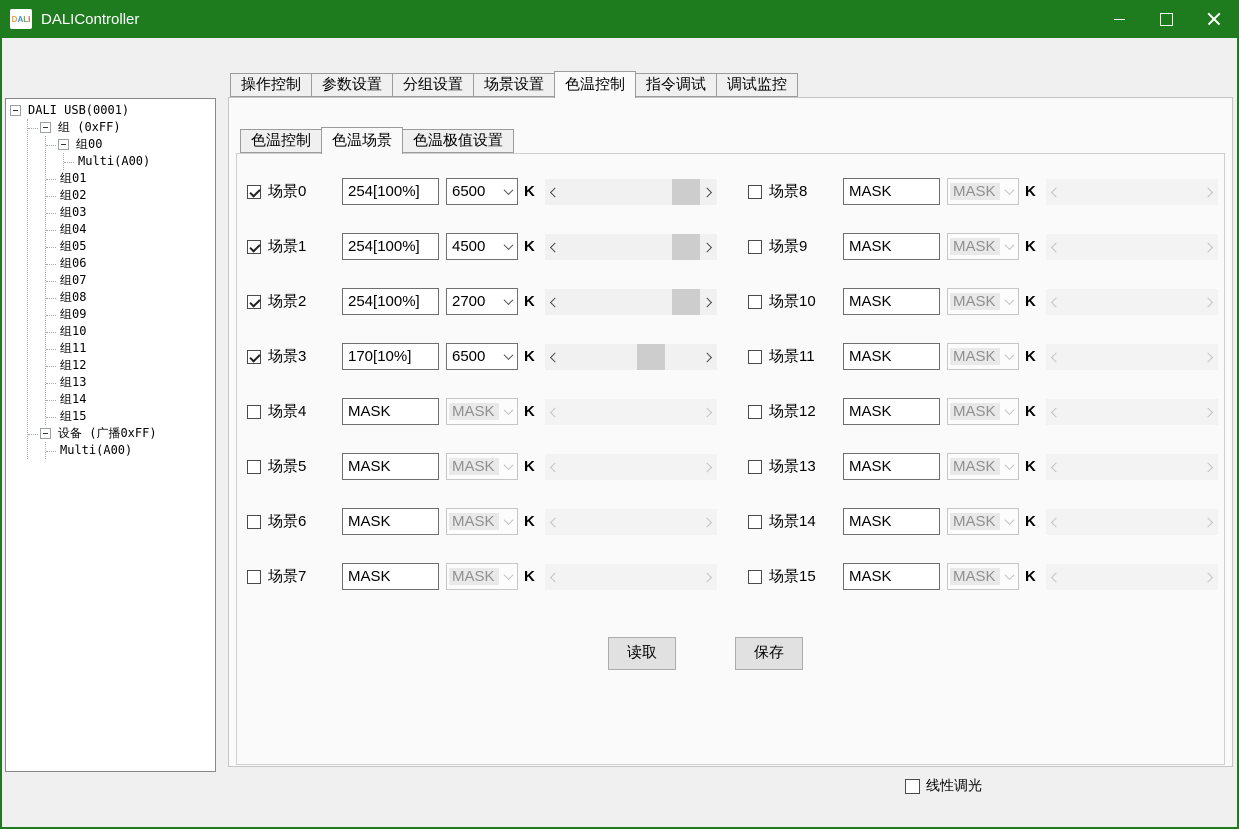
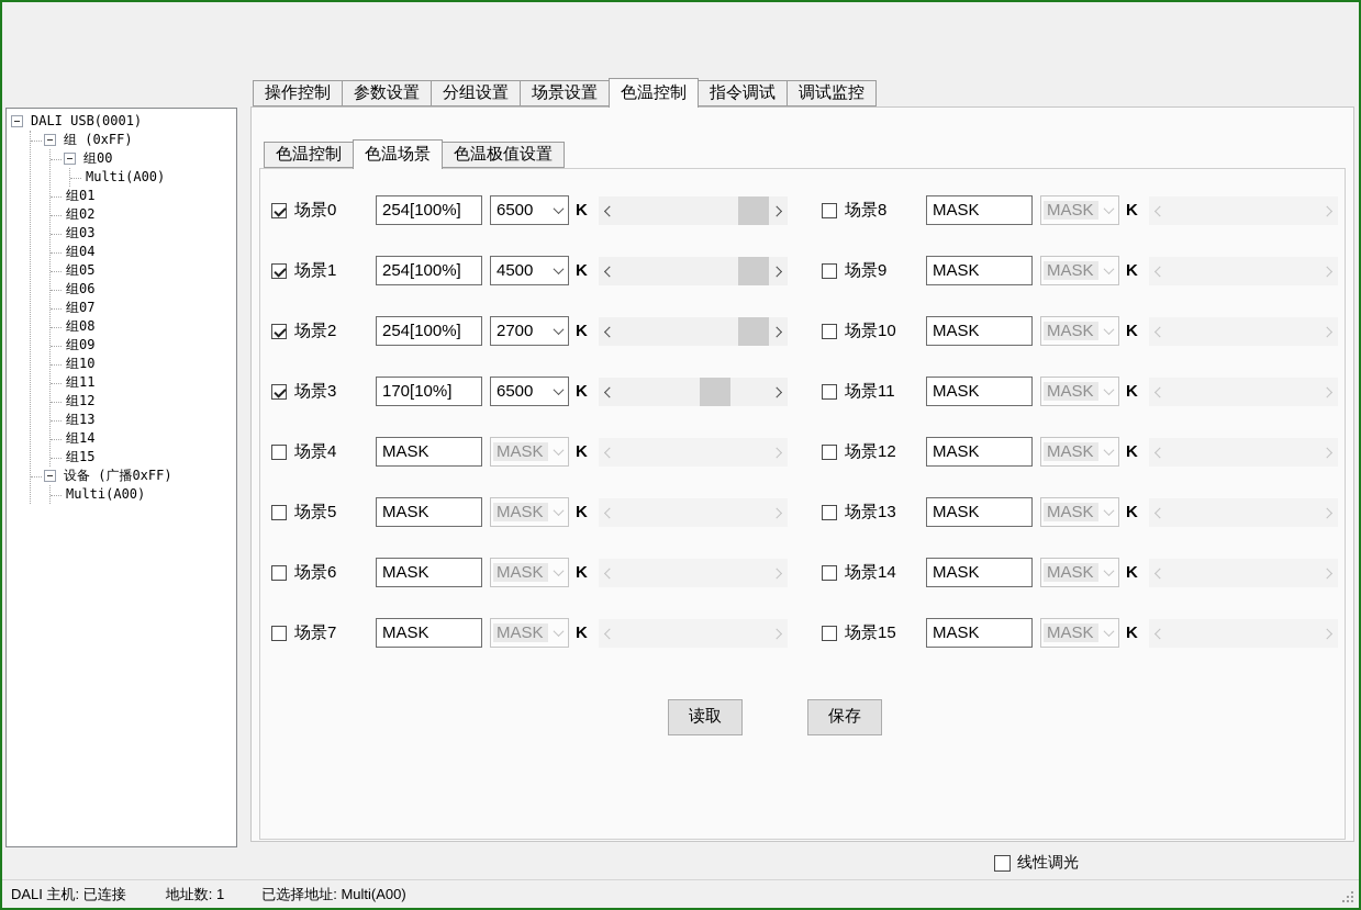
- D
- A
- L
- I
- DALIController
  DALI USB(0001)
  组 (0xFF)
  组00
  Multi(A00)
  组01
  组02
  组03
  组04
  组05
  组06
  组07
  组08
  组09
  组10
  组11
  组12
  组13
  组14
  组15
  设备 (广播0xFF)
  Multi(A00)
  操作控制
  参数设置
  分组设置
  场景设置
  色温控制
  指令调试
  调试监控
  色温控制
  色温场景
  色温极值设置
  场景0
  254[100%]
  6500
  K
  场景1
  254[100%]
  4500
  K
  场景2
  254[100%]
  2700
  K
  场景3
  170[10%]
  6500
  K
  场景4
  MASK
  MASK
  K
  场景5
  MASK
  MASK
  K
  场景6
  MASK
  MASK
  K
  场景7
  MASK
  MASK
  K
  场景8
  MASK
  MASK
  K
  场景9
  MASK
  MASK
  K
  场景10
  MASK
  MASK
  K
  场景11
  MASK
  MASK
  K
  场景12
  MASK
  MASK
  K
  场景13
  MASK
  MASK
  K
  场景14
  MASK
  MASK
  K
  场景15
  MASK
  MASK
  K
  读取
  保存
  线性调光
+ DALI 主机: 已连接
+ 地址数: 1
+ 已选择地址: Multi(A00)
